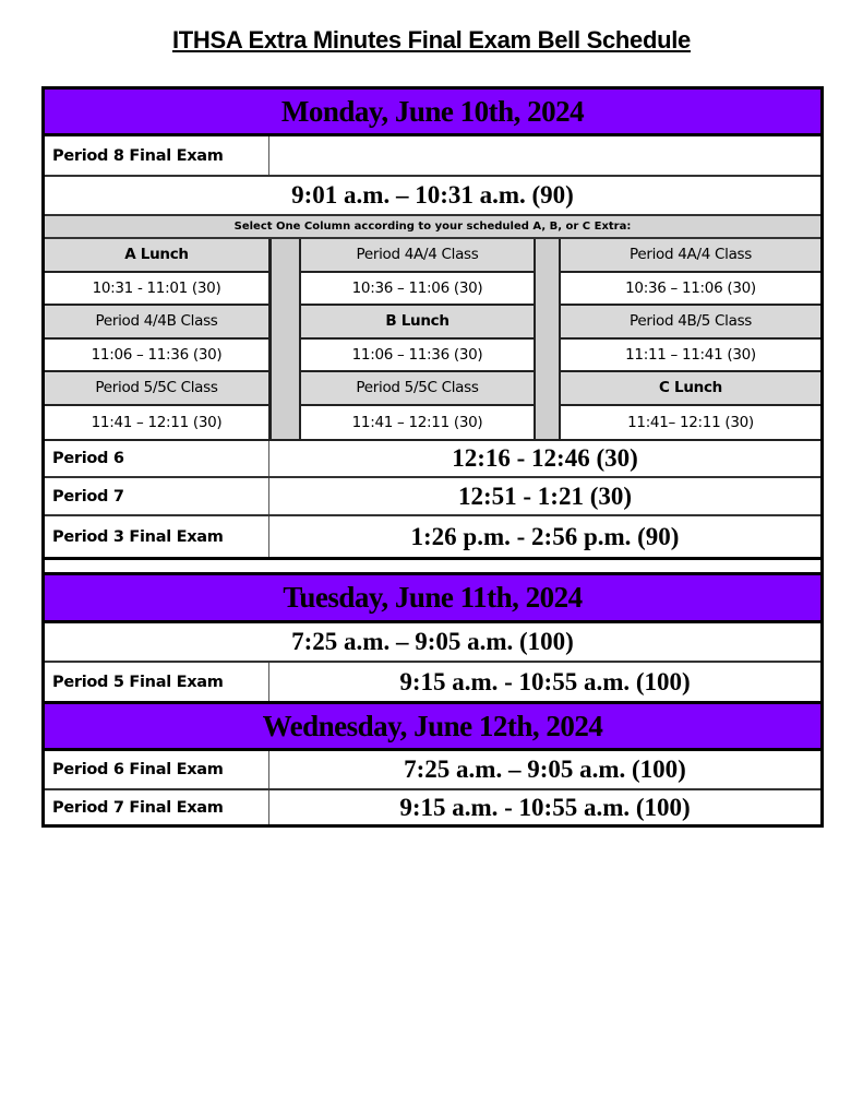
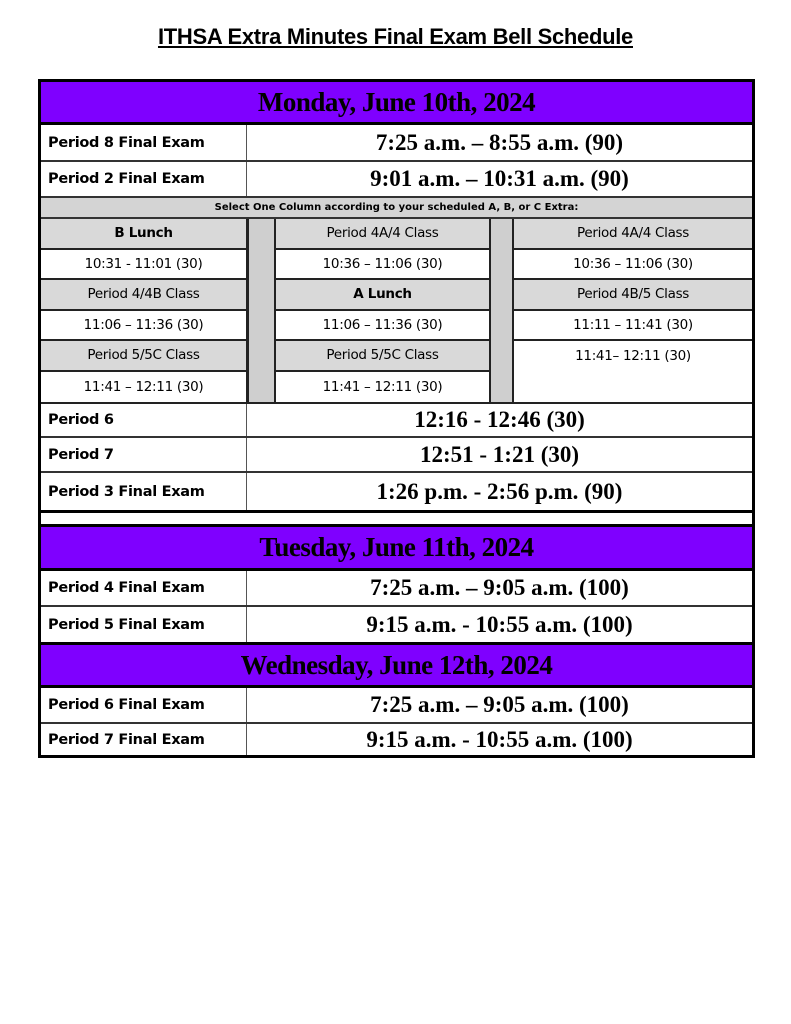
  ITHSA Extra Minutes Final Exam Bell Schedule
  Monday, June 10th, 2024
  Period 8 Final Exam
+ 7:25 a.m. – 8:55 a.m. (90)
+ Period 2 Final Exam
  9:01 a.m. – 10:31 a.m. (90)
  Select One Column according to your scheduled A, B, or C Extra:
- A Lunch
+ B Lunch
  10:31 - 11:01 (30)
  Period 4/4B Class
  11:06 – 11:36 (30)
  Period 5/5C Class
  11:41 – 12:11 (30)
  Period 4A/4 Class
  10:36 – 11:06 (30)
- B Lunch
+ A Lunch
  11:06 – 11:36 (30)
  Period 5/5C Class
  11:41 – 12:11 (30)
  Period 4A/4 Class
  10:36 – 11:06 (30)
  Period 4B/5 Class
  11:11 – 11:41 (30)
- C Lunch
  11:41– 12:11 (30)
  Period 6
  12:16 - 12:46 (30)
  Period 7
  12:51 - 1:21 (30)
  Period 3 Final Exam
  1:26 p.m. - 2:56 p.m. (90)
  Tuesday, June 11th, 2024
+ Period 4 Final Exam
  7:25 a.m. – 9:05 a.m. (100)
  Period 5 Final Exam
  9:15 a.m. - 10:55 a.m. (100)
  Wednesday, June 12th, 2024
  Period 6 Final Exam
  7:25 a.m. – 9:05 a.m. (100)
  Period 7 Final Exam
  9:15 a.m. - 10:55 a.m. (100)
